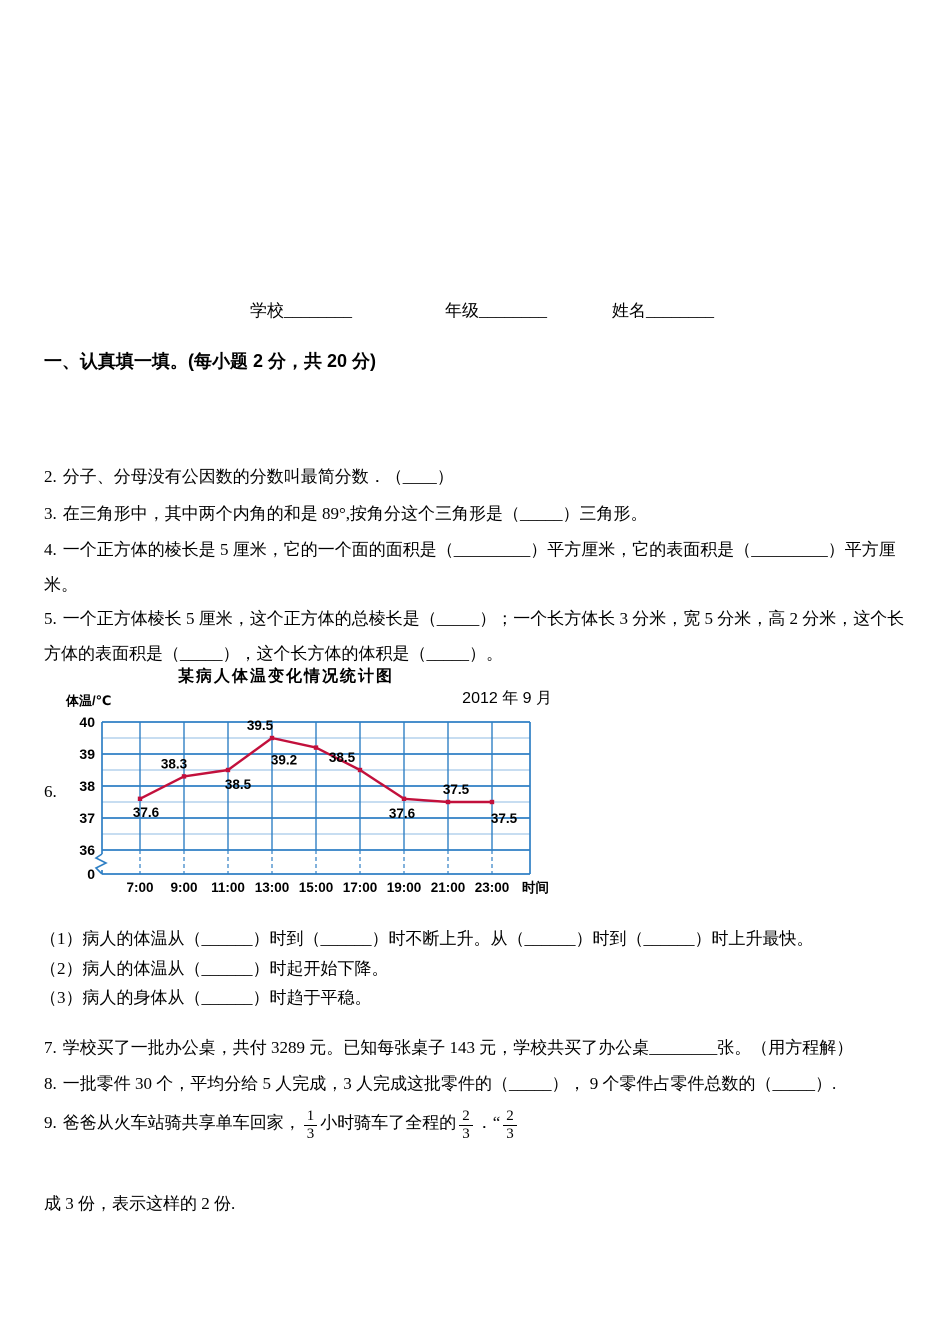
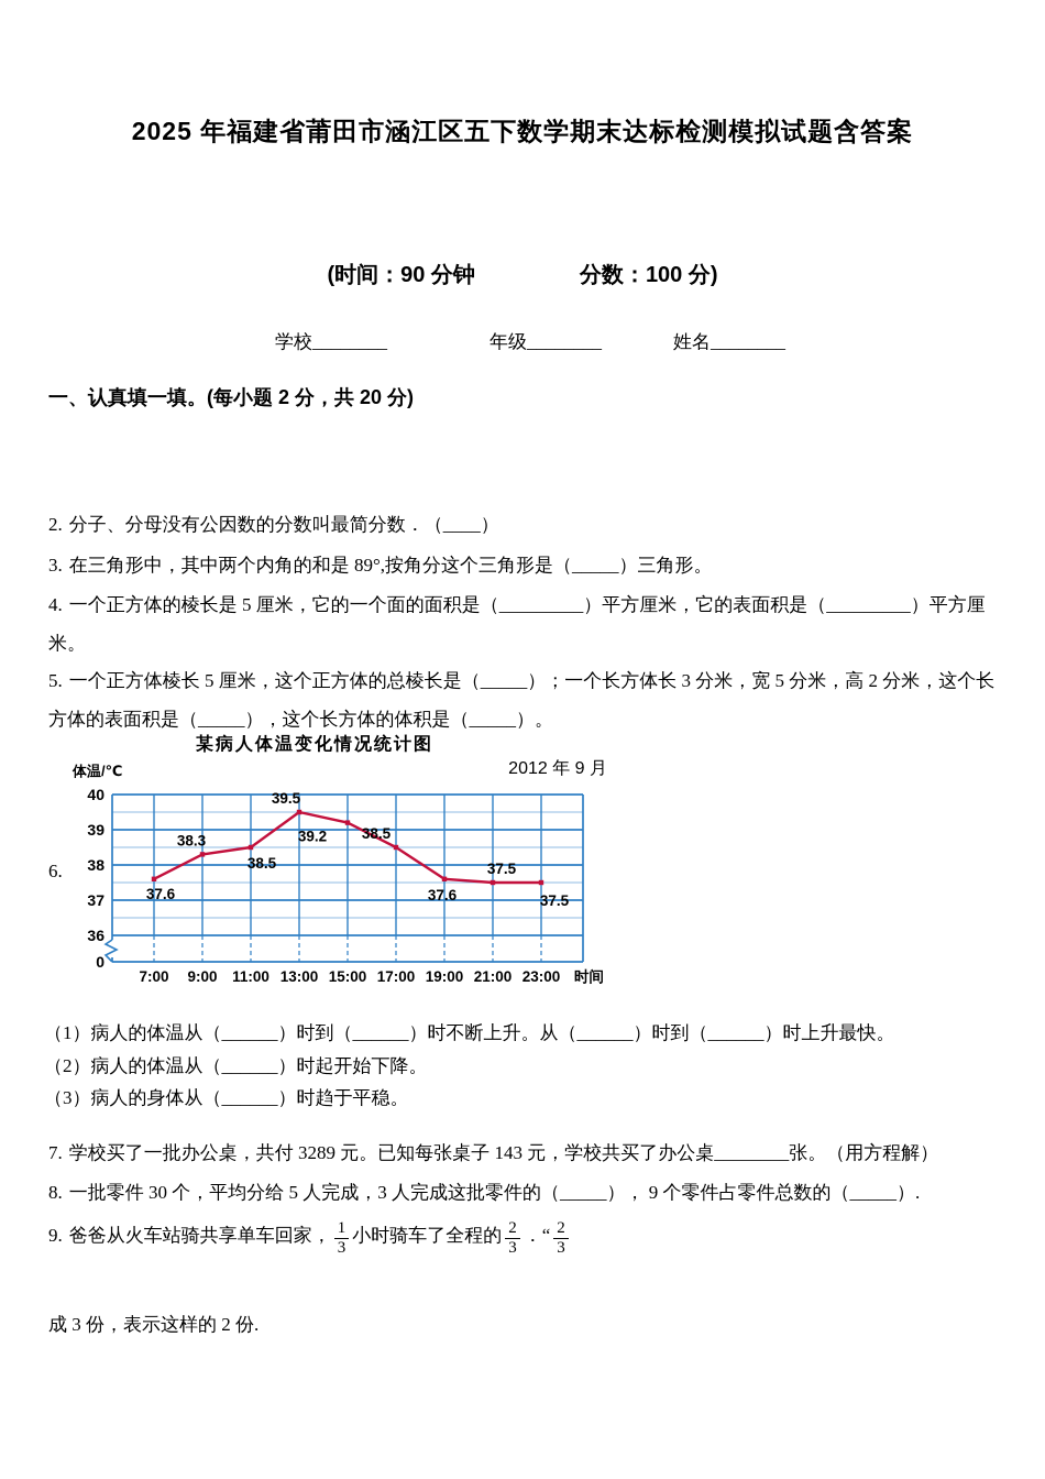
+ 2025 年福建省莆田市涵江区五下数学期末达标检测模拟试题含答案
+ (时间：90 分钟 分数：100 分)
  学校________
  年级________
  姓名________
  一、认真填一填。(每小题 2 分，共 20 分)
  2. 分子、分母没有公因数的分数叫最简分数．（____）
  3. 在三角形中，其中两个内角的和是 89°,按角分这个三角形是（_____）三角形。
  4. 一个正方体的棱长是 5 厘米，它的一个面的面积是（_________）平方厘米，它的表面积是（_________）平方厘米。
  5. 一个正方体棱长 5 厘米，这个正方体的总棱长是（_____）；一个长方体长 3 分米，宽 5 分米，高 2 分米，这个长方体的表面积是（_____），这个长方体的体积是（_____）。
  6.
  某病人体温变化情况统计图
  体温/℃
  2012 年 9 月
  40
  39
  38
  37
  36
  0
  7:00
  9:00
  11:00
  13:00
  15:00
  17:00
  19:00
  21:00
  23:00
  时间
  37.6
  38.3
  38.5
  39.5
  39.2
  38.5
  37.6
  37.5
  37.5
  （1）病人的体温从（______）时到（______）时不断上升。从（______）时到（______）时上升最快。
  （2）病人的体温从（______）时起开始下降。
  （3）病人的身体从（______）时趋于平稳。
  7. 学校买了一批办公桌，共付 3289 元。已知每张桌子 143 元，学校共买了办公桌________张。（用方程解）
  8. 一批零件 30 个，平均分给 5 人完成，3 人完成这批零件的（_____）， 9 个零件占零件总数的（_____）.
  9. 爸爸从火车站骑共享单车回家，
  1
  3
  小时骑车了全程的
  2
  3
  ．“
  2
  3
  成 3 份，表示这样的 2 份.
